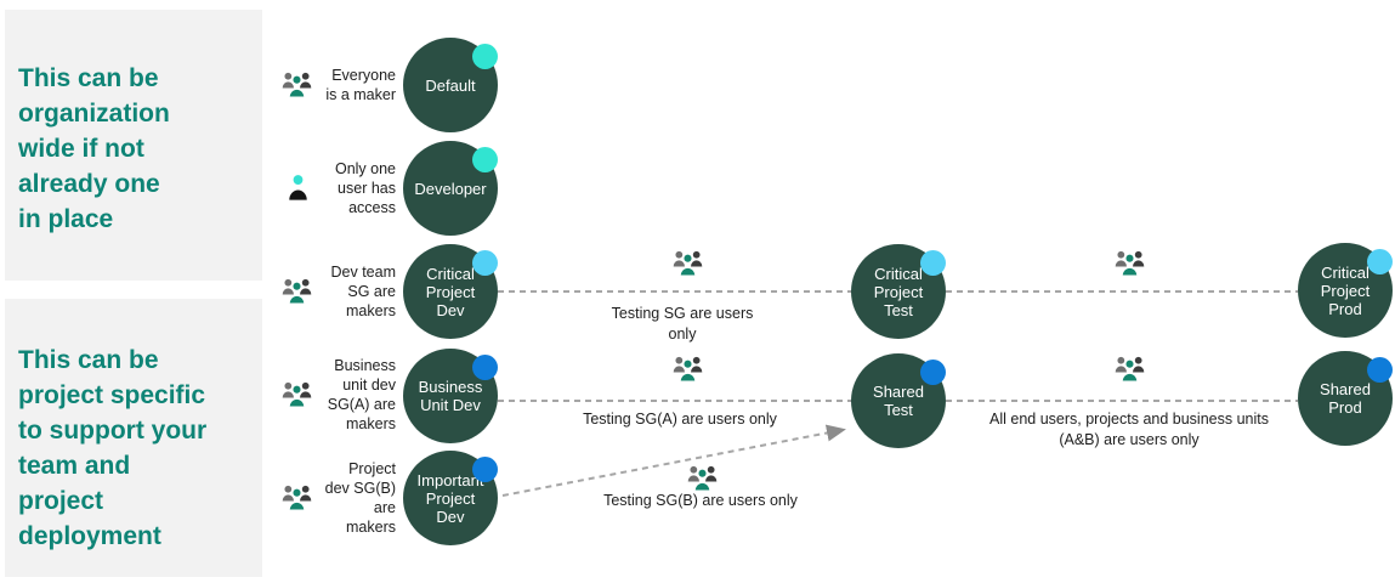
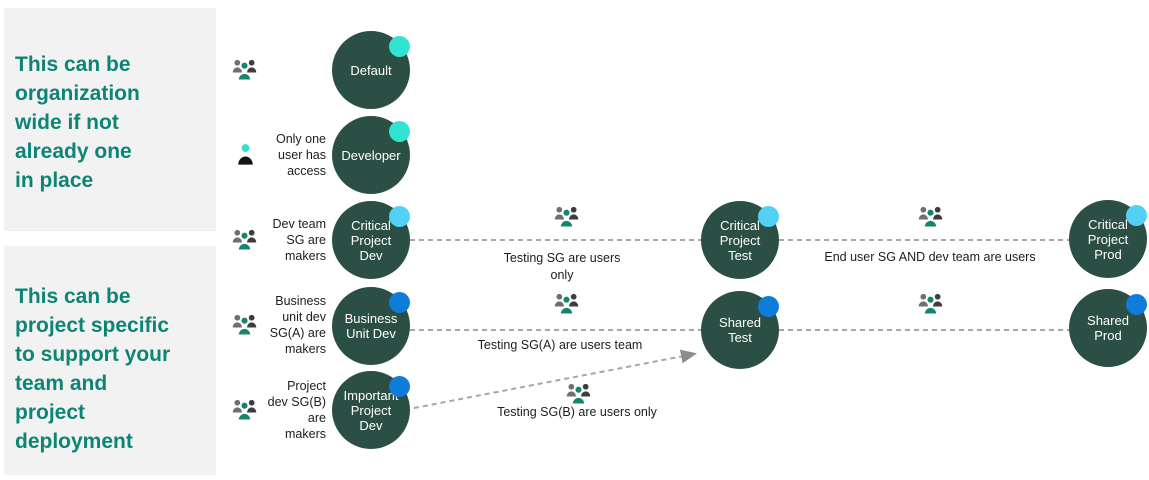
  This can be
  organization
  wide if not
  already one
  in place
  This can be
  project specific
  to support your
  team and
  project
  deployment
- Everyone
- is a maker
  Only one
  user has
  access
  Dev team
  SG are
  makers
  Business
  unit dev
  SG(A) are
  makers
  Project
  dev SG(B)
  are
  makers
  Testing SG are users
  only
+ End user SG AND dev team are users
- Testing SG(A) are users only
+ Testing SG(A) are users team
- All end users, projects and business units
- (A&B) are users only
  Testing SG(B) are users only
  Default
  Developer
  Critical
  Project
  Dev
  Business
  Unit Dev
  Importan
  Project
  Dev
  Critical
  Project
  Test
  Shared
  Test
  Critical
  Project
  Prod
  Shared
  Prod
